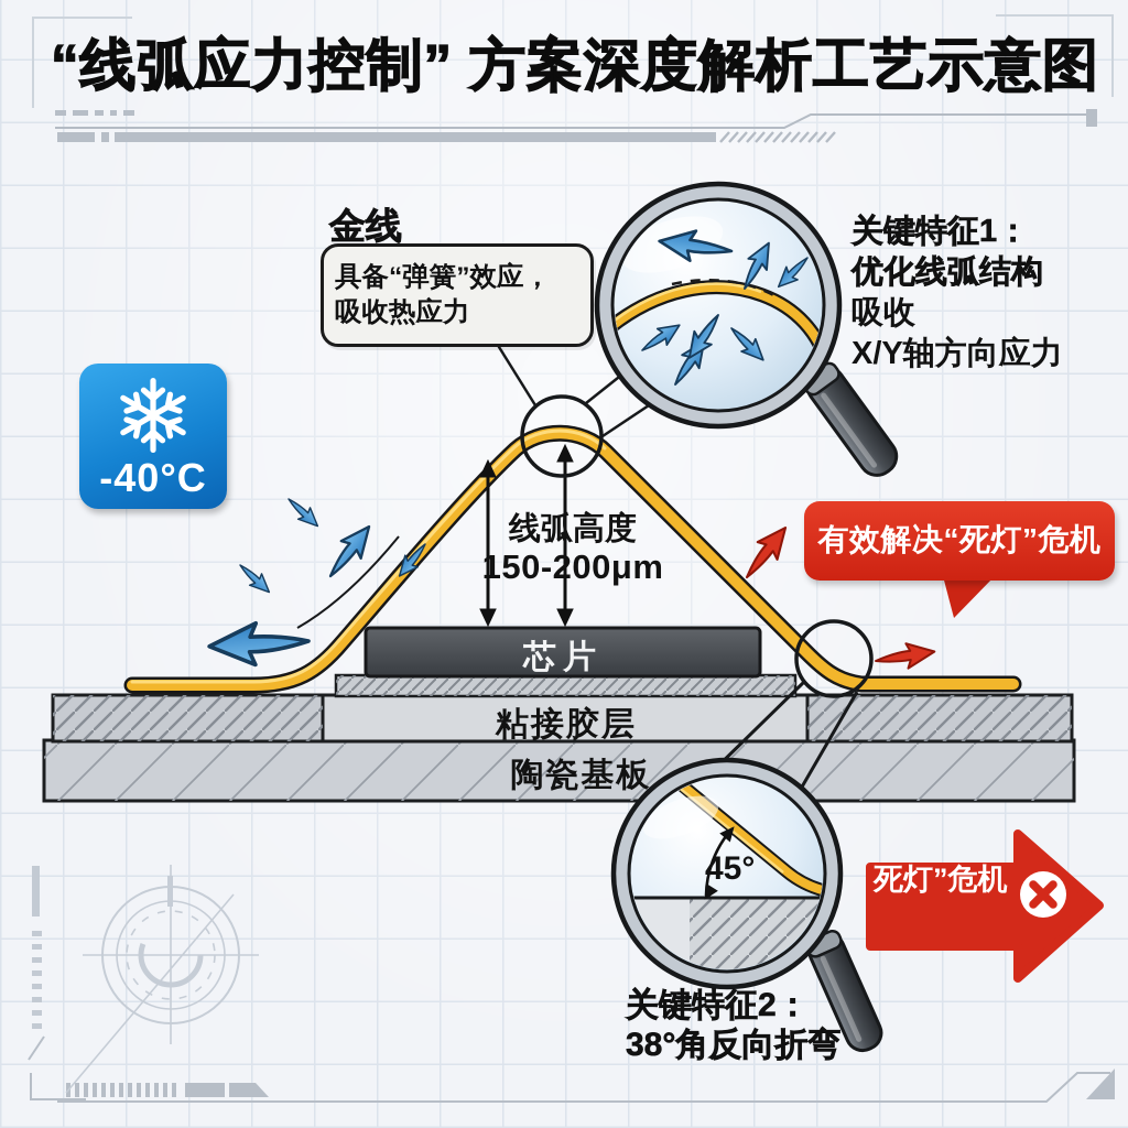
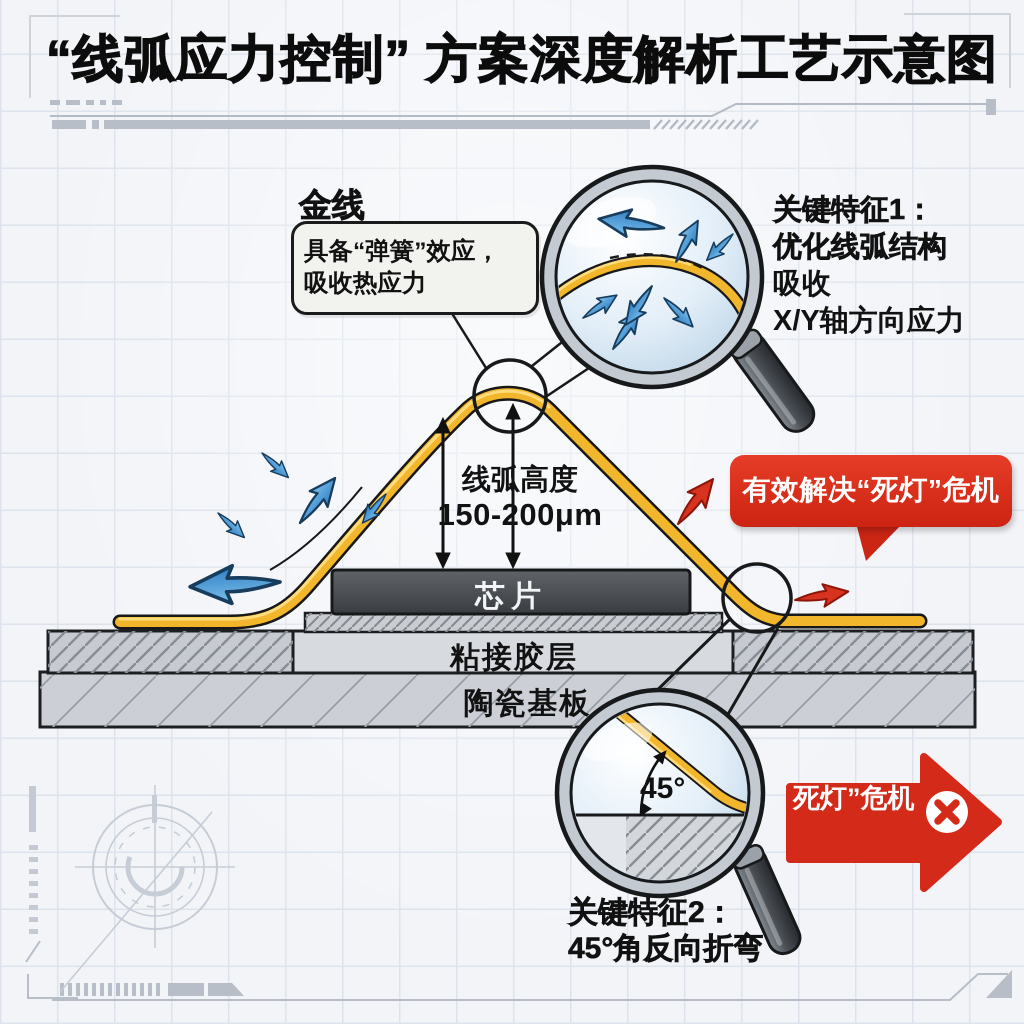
  “线弧应力控制” 方案深度解析工艺示意图
  金线
  具备“弹簧”效应，
  吸收热应力
  关键特征1：
  优化线弧结构
  吸收
  X/Y轴方向应力
- -40°C
  线弧高度
  150-200μm
  芯片
  粘接胶层
  陶瓷基板
  有效解决“死灯”危机
  45°
  关键特征2：
- 38°角反向折弯
+ 45°角反向折弯
  死灯”危机
